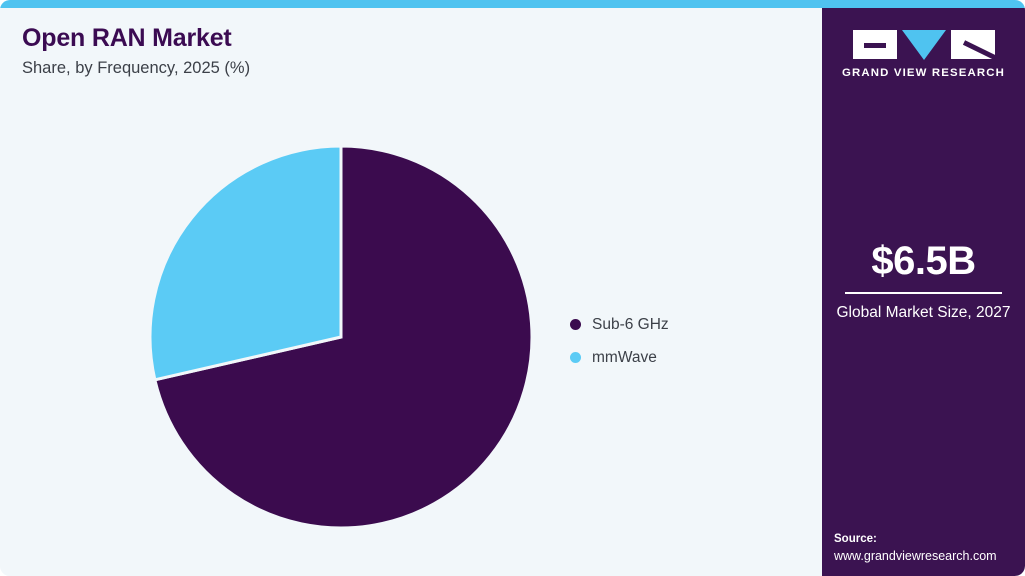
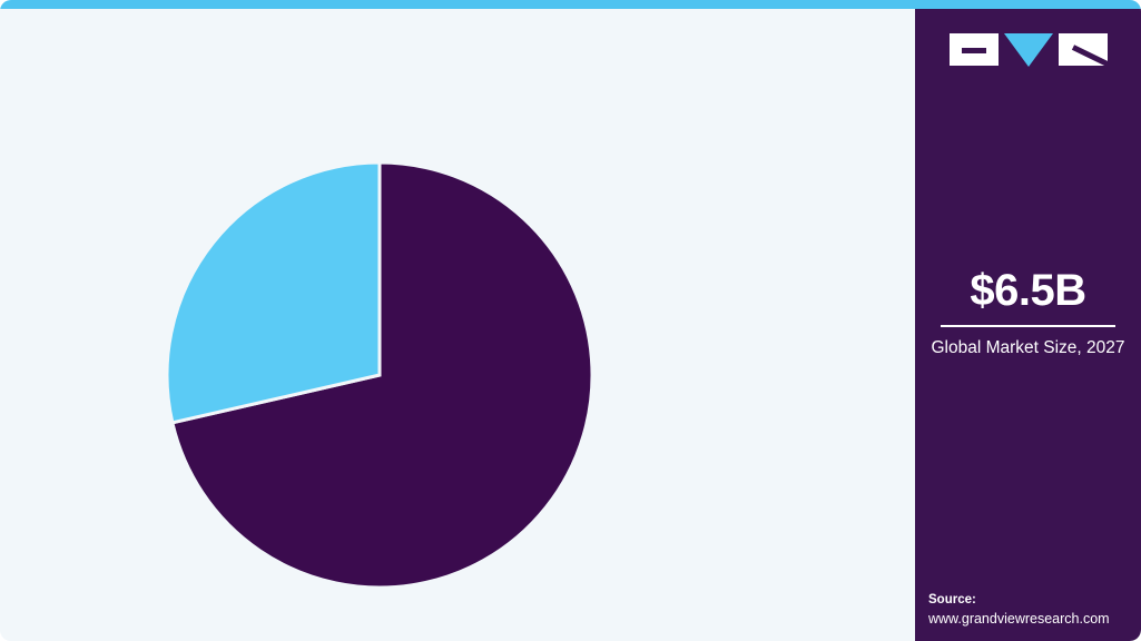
- Open RAN Market
- Share, by Frequency, 2025 (%)
- Sub-6 GHz
- mmWave
- GRAND VIEW RESEARCH
  $6.5B
  Global Market Size, 2027
  Source:
  www.grandviewresearch.com
